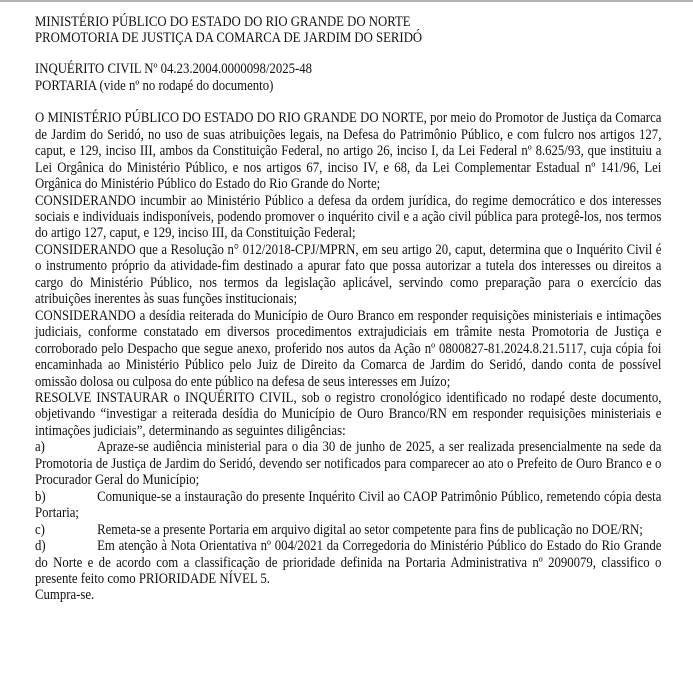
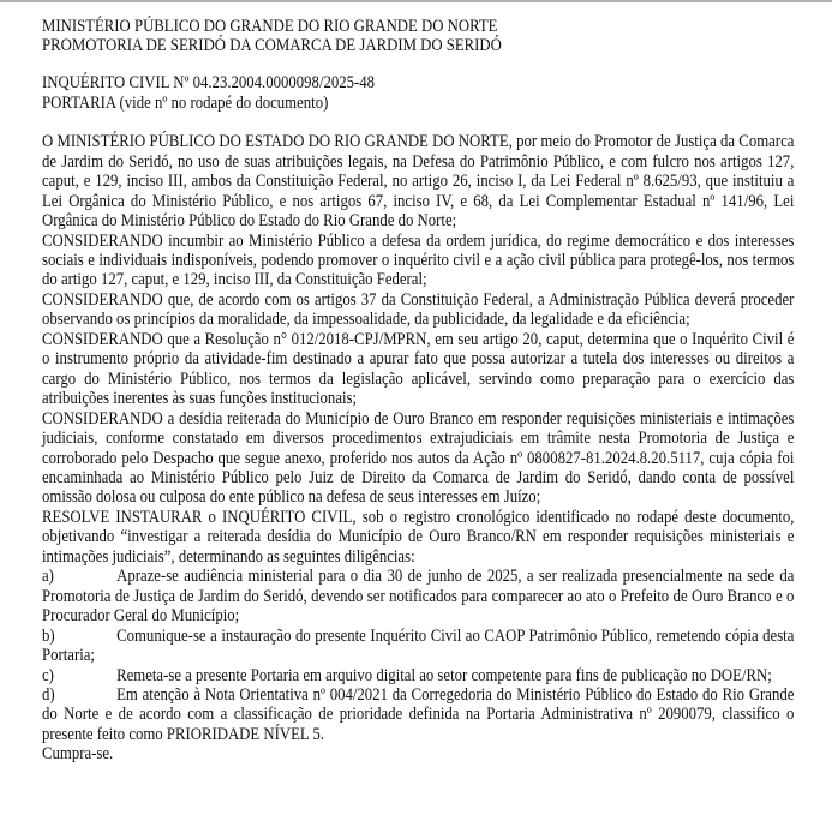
- MINISTÉRIO PÚBLICO DO ESTADO DO RIO GRANDE DO NORTE
+ MINISTÉRIO PÚBLICO DO GRANDE DO RIO GRANDE DO NORTE
- PROMOTORIA DE JUSTIÇA DA COMARCA DE JARDIM DO SERIDÓ
+ PROMOTORIA DE SERIDÓ DA COMARCA DE JARDIM DO SERIDÓ
  INQUÉRITO CIVIL Nº 04.23.2004.0000098/2025-48
  PORTARIA (vide nº no rodapé do documento)
  O MINISTÉRIO PÚBLICO DO ESTADO DO RIO GRANDE DO NORTE, por meio do Promotor de Justiça da Comarca de Jardim do Seridó, no uso de suas atribuições legais, na Defesa do Patrimônio Público, e com fulcro nos artigos 127, caput, e 129, inciso III, ambos da Constituição Federal, no artigo 26, inciso I, da Lei Federal nº 8.625/93, que instituiu a Lei Orgânica do Ministério Público, e nos artigos 67, inciso IV, e 68, da Lei Complementar Estadual nº 141/96, Lei Orgânica do Ministério Público do Estado do Rio Grande do Norte;
  CONSIDERANDO incumbir ao Ministério Público a defesa da ordem jurídica, do regime democrático e dos interesses sociais e individuais indisponíveis, podendo promover o inquérito civil e a ação civil pública para protegê-los, nos termos do artigo 127, caput, e 129, inciso III, da Constituição Federal;
+ CONSIDERANDO que, de acordo com os artigos 37 da Constituição Federal, a Administração Pública deverá proceder observando os princípios da moralidade, da impessoalidade, da publicidade, da legalidade e da eficiência;
  CONSIDERANDO que a Resolução n° 012/2018-CPJ/MPRN, em seu artigo 20, caput, determina que o Inquérito Civil é o instrumento próprio da atividade-fim destinado a apurar fato que possa autorizar a tutela dos interesses ou direitos a cargo do Ministério Público, nos termos da legislação aplicável, servindo como preparação para o exercício das atribuições inerentes às suas funções institucionais;
- CONSIDERANDO a desídia reiterada do Município de Ouro Branco em responder requisições ministeriais e intimações judiciais, conforme constatado em diversos procedimentos extrajudiciais em trâmite nesta Promotoria de Justiça e corroborado pelo Despacho que segue anexo, proferido nos autos da Ação nº 0800827-81.2024.8.21.5117, cuja cópia foi encaminhada ao Ministério Público pelo Juiz de Direito da Comarca de Jardim do Seridó, dando conta de possível omissão dolosa ou culposa do ente público na defesa de seus interesses em Juízo;
+ CONSIDERANDO a desídia reiterada do Município de Ouro Branco em responder requisições ministeriais e intimações judiciais, conforme constatado em diversos procedimentos extrajudiciais em trâmite nesta Promotoria de Justiça e corroborado pelo Despacho que segue anexo, proferido nos autos da Ação nº 0800827-81.2024.8.20.5117, cuja cópia foi encaminhada ao Ministério Público pelo Juiz de Direito da Comarca de Jardim do Seridó, dando conta de possível omissão dolosa ou culposa do ente público na defesa de seus interesses em Juízo;
  RESOLVE INSTAURAR o INQUÉRITO CIVIL, sob o registro cronológico identificado no rodapé deste documento, objetivando “investigar a reiterada desídia do Município de Ouro Branco/RN em responder requisições ministeriais e intimações judiciais”, determinando as seguintes diligências:
  a) Apraze-se audiência ministerial para o dia 30 de junho de 2025, a ser realizada presencialmente na sede da Promotoria de Justiça de Jardim do Seridó, devendo ser notificados para comparecer ao ato o Prefeito de Ouro Branco e o Procurador Geral do Município;
  b) Comunique-se a instauração do presente Inquérito Civil ao CAOP Patrimônio Público, remetendo cópia desta Portaria;
  c) Remeta-se a presente Portaria em arquivo digital ao setor competente para fins de publicação no DOE/RN;
  d) Em atenção à Nota Orientativa nº 004/2021 da Corregedoria do Ministério Público do Estado do Rio Grande do Norte e de acordo com a classificação de prioridade definida na Portaria Administrativa nº 2090079, classifico o presente feito como PRIORIDADE NÍVEL 5.
  Cumpra-se.
